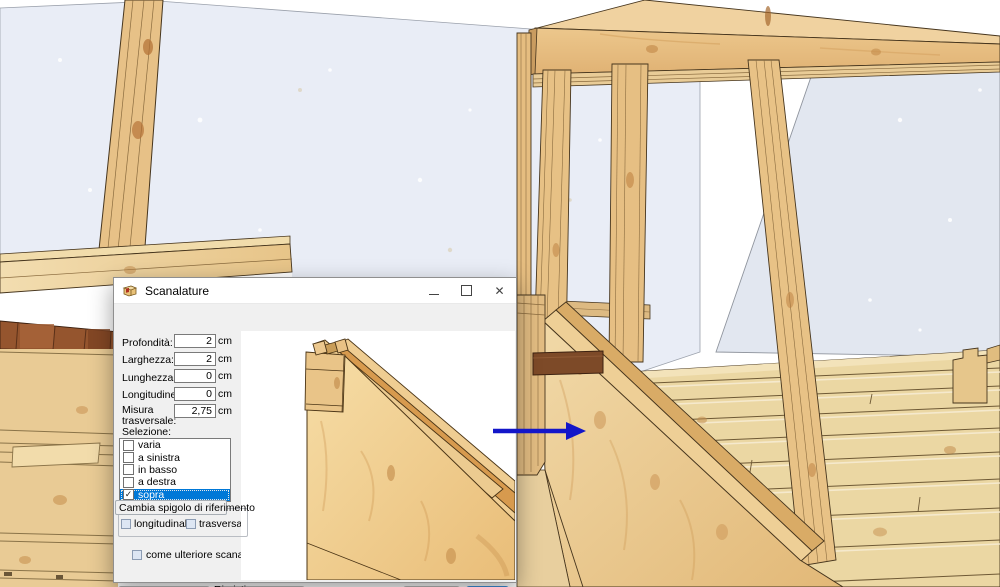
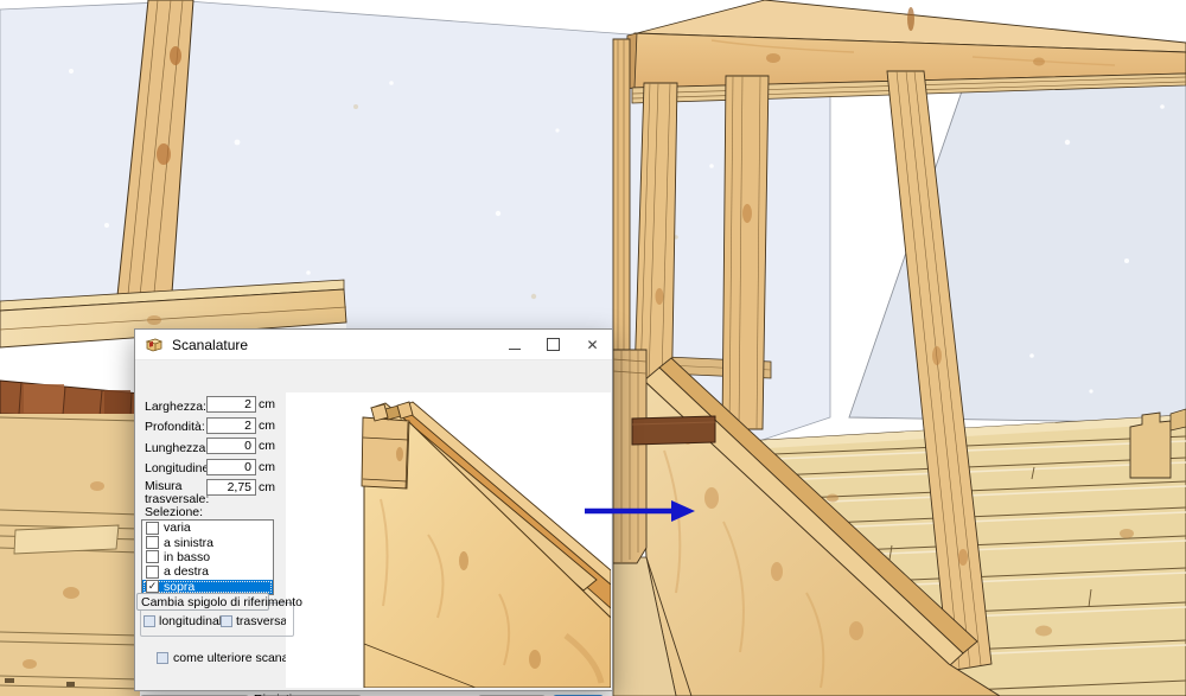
  Scanalature
  ✕
- Profondità:
+ Larghezza:
  2
  cm
- Larghezza:
+ Profondità:
  2
  cm
  Lunghezza
  0
  cm
  Longitudin
  0
  cm
  Misura
  trasversale:
  2,75
  cm
  Selezione:
  varia
  a sinistra
  in basso
  a destra
  ✓
  sopra
  Cambia spigolo di riferimento
  longitudina
  trasversa
  come ulteriore scan
